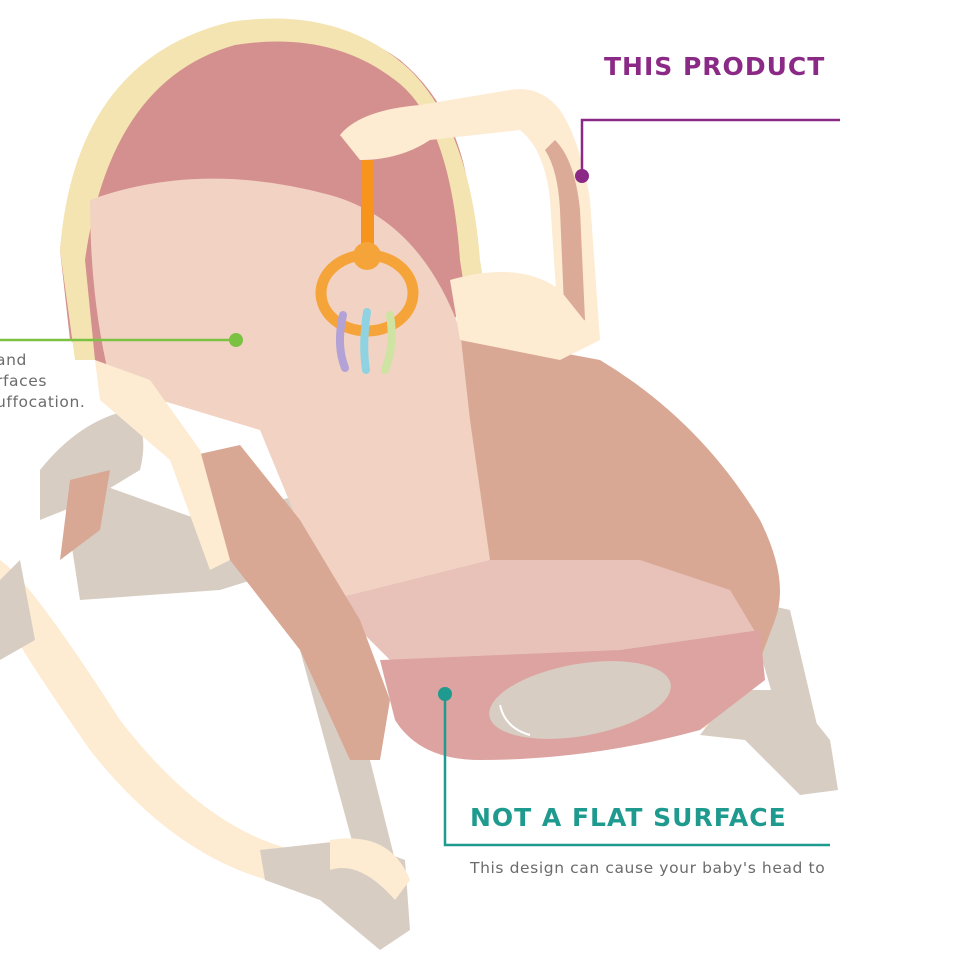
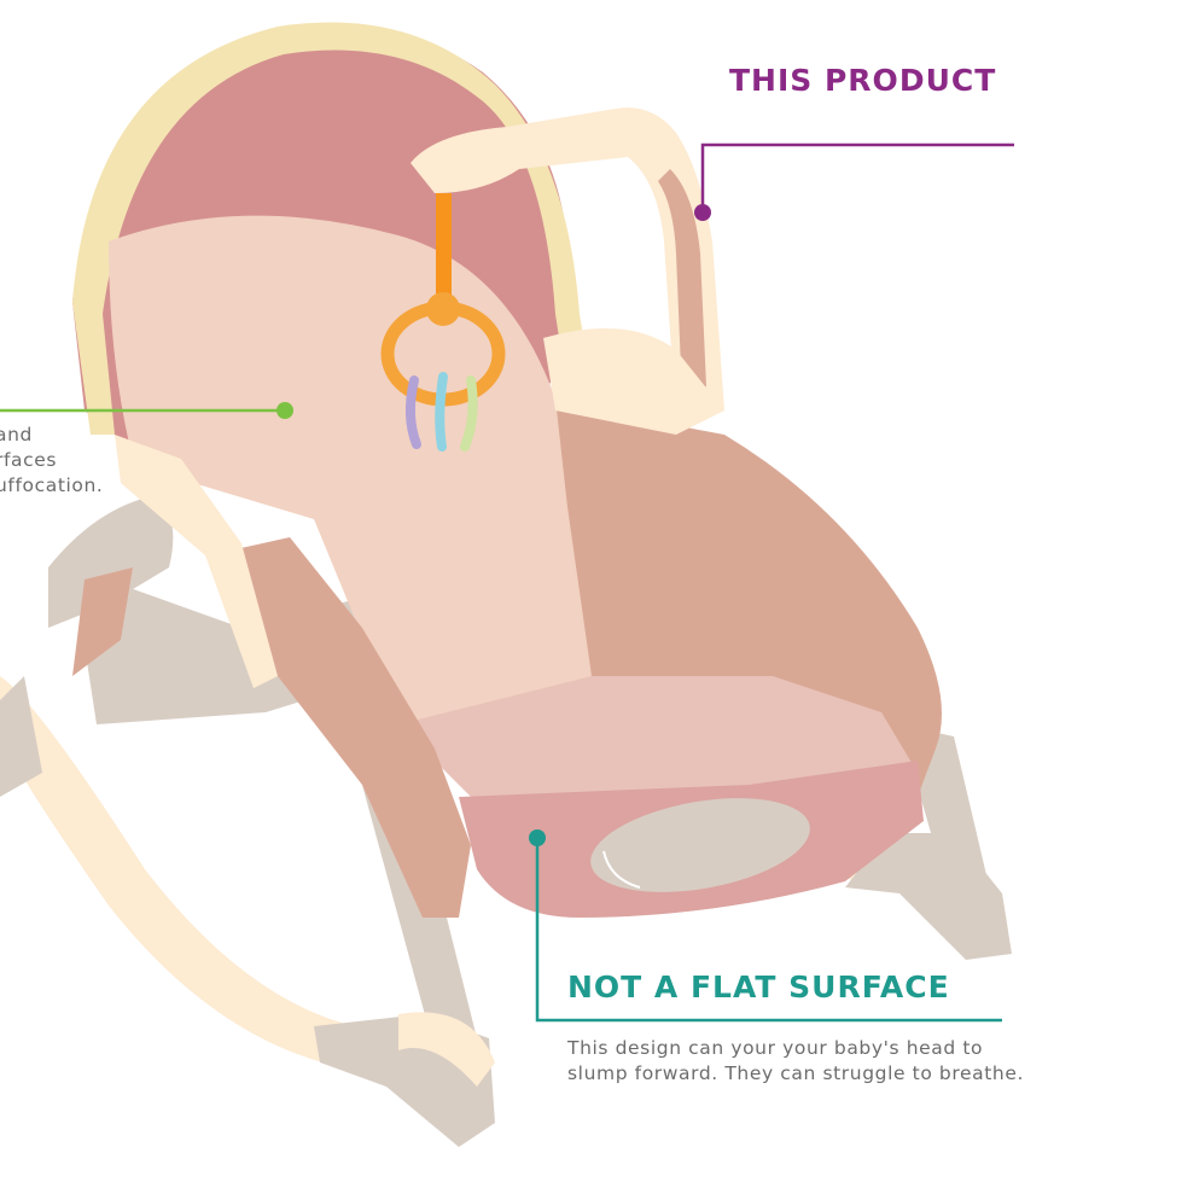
  THIS PRODUCT
  and
  faces
  uffocation.
  NOT A FLAT SURFACE
- This design can cause your baby's head to
+ This design can your your baby's head to
+ slump forward. They can struggle to breathe.
